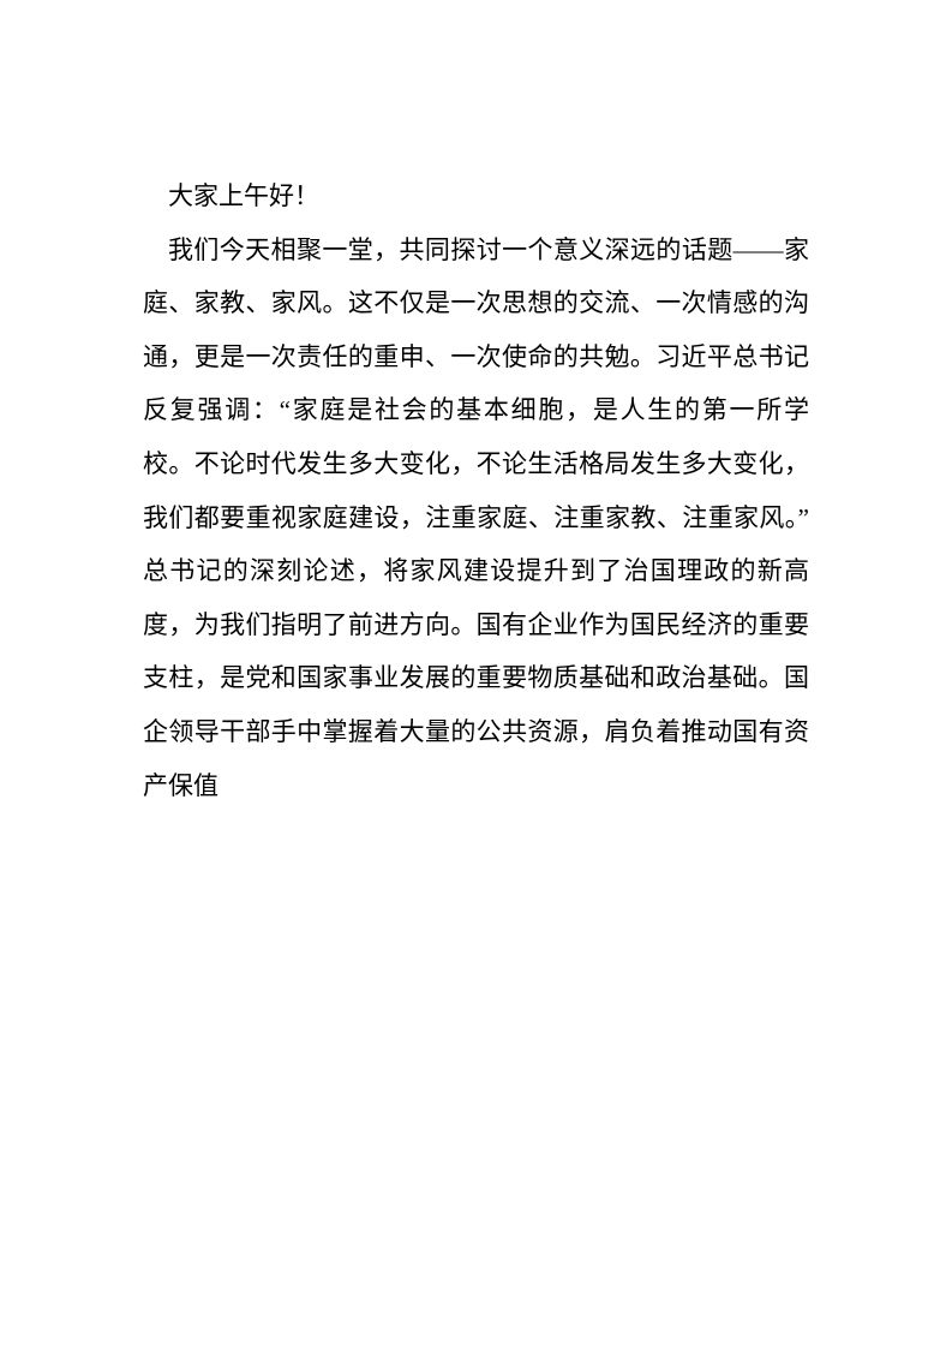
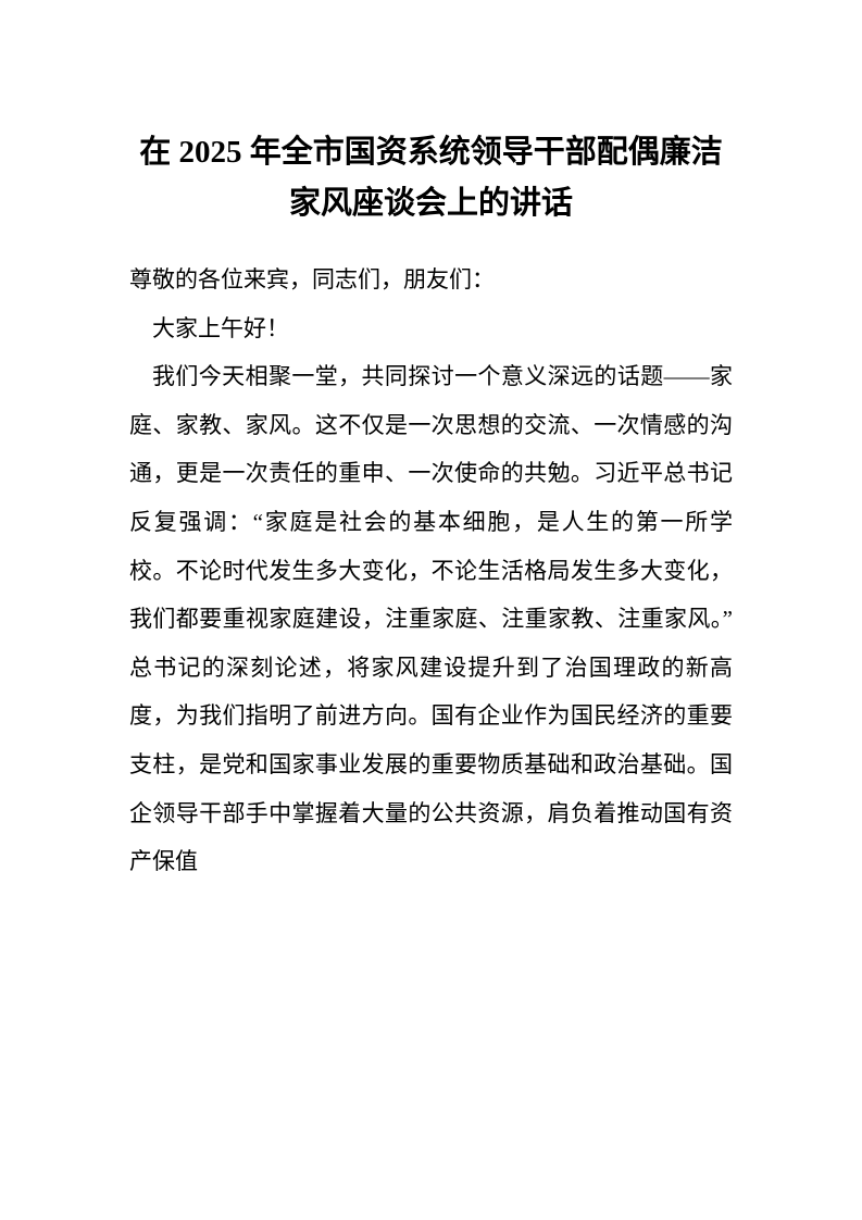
+ 在 2025 年全市国资系统领导干部配偶廉洁家风座谈会上的讲话
+ 尊敬的各位来宾，同志们，朋友们：
  大家上午好！
  我们今天相聚一堂，共同探讨一个意义深远的话题——家庭、家教、家风。这不仅是一次思想的交流、一次情感的沟通，更是一次责任的重申、一次使命的共勉。习近平总书记反复强调：“家庭是社会的基本细胞，是人生的第一所学校。不论时代发生多大变化，不论生活格局发生多大变化，我们都要重视家庭建设，注重家庭、注重家教、注重家风。”总书记的深刻论述，将家风建设提升到了治国理政的新高度，为我们指明了前进方向。国有企业作为国民经济的重要支柱，是党和国家事业发展的重要物质基础和政治基础。国企领导干部手中掌握着大量的公共资源，肩负着推动国有资产保值
